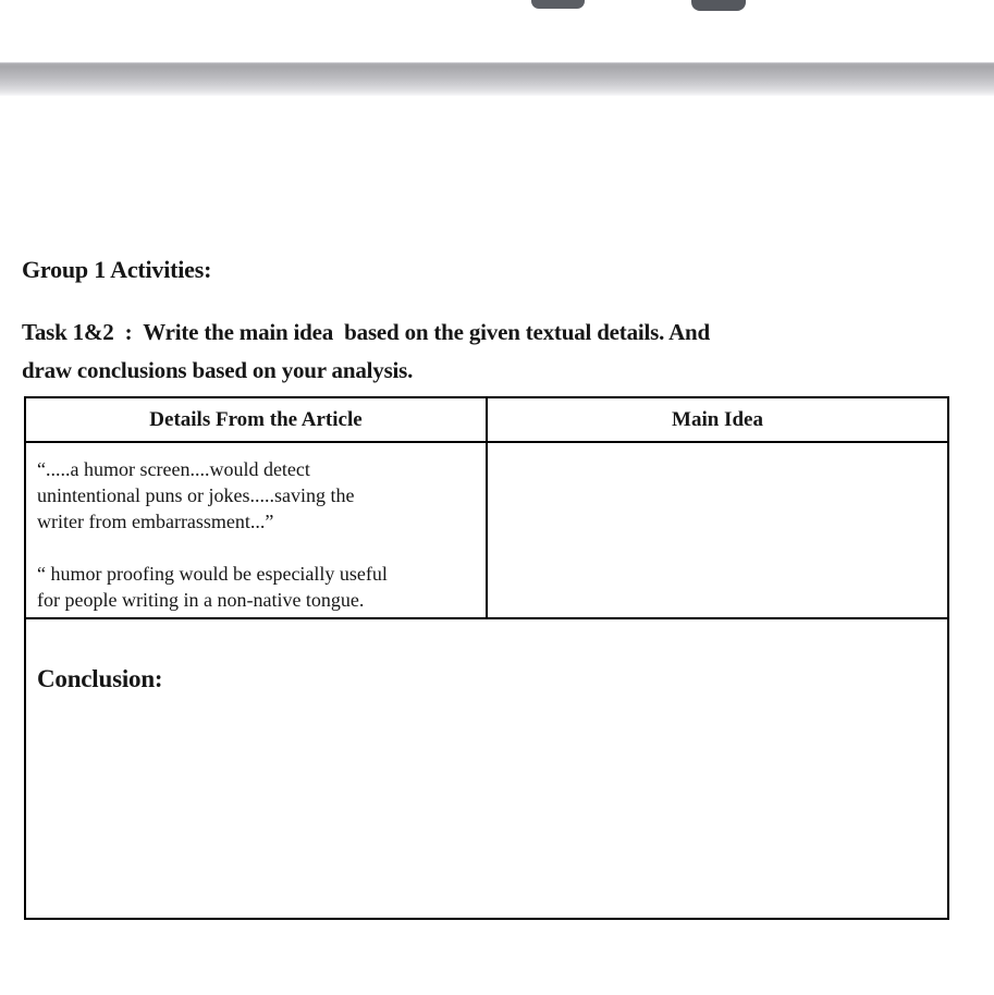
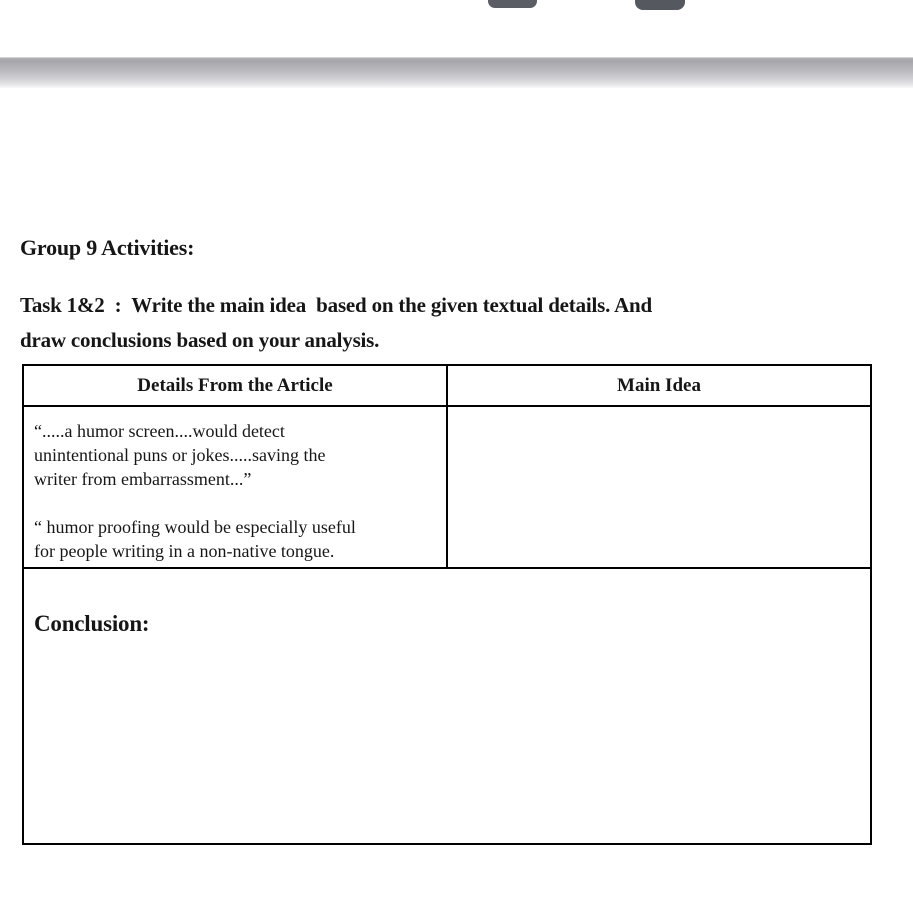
- Group 1 Activities:
+ Group 9 Activities:
  Task 1&2 : Write the main idea based on the given textual details. And
  draw conclusions based on your analysis.
  Details From the Article
  Main Idea
  “.....a humor screen....would detect
  unintentional puns or jokes.....saving the
  writer from embarrassment...”
  “ humor proofing would be especially useful
  for people writing in a non-native tongue.
  Conclusion:
